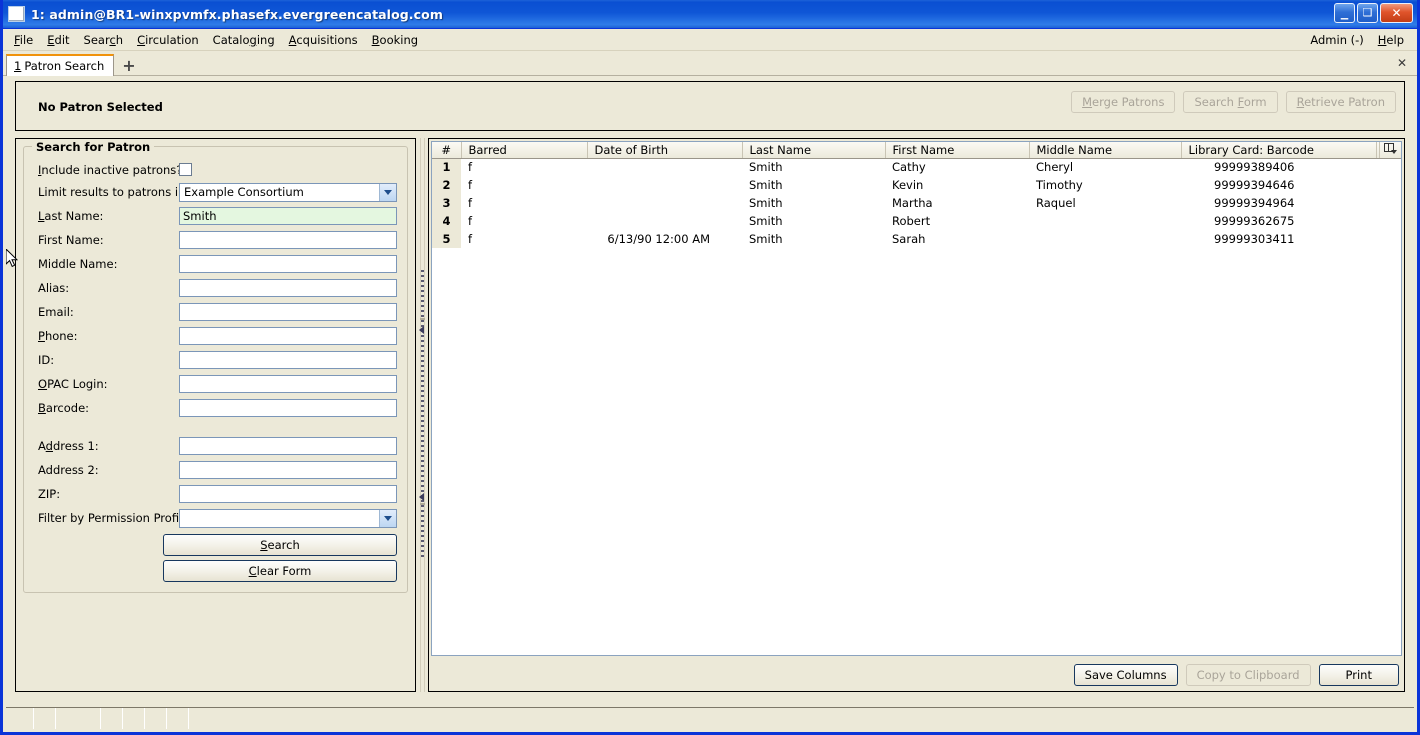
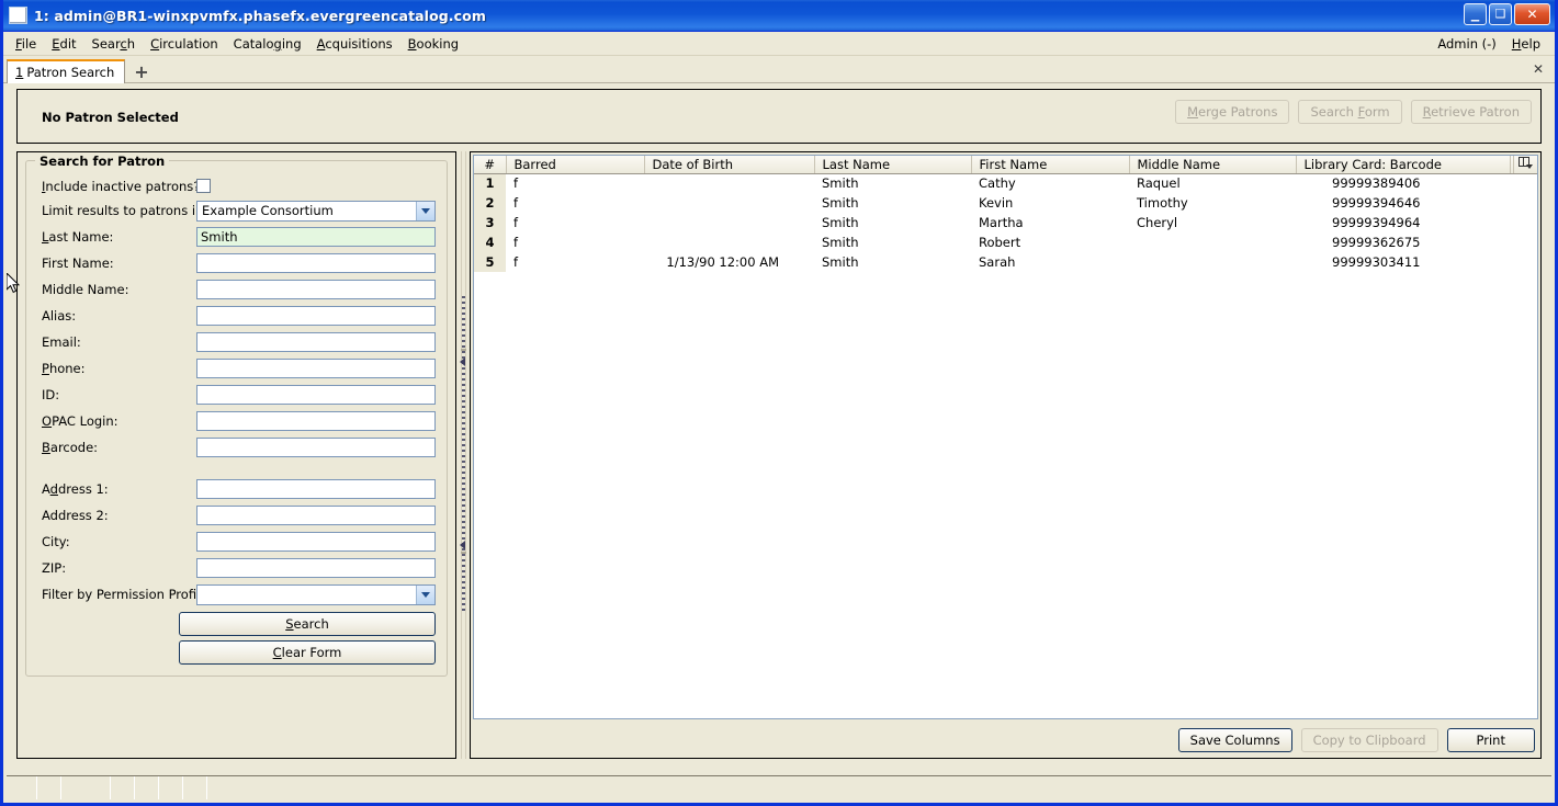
  1: admin@BR1-winxpvmfx.phasefx.evergreencatalog.com
  _
  ❑
  ✕
  File
  Edit
  Search
  Circulation
  Cataloging
  Acquisitions
  Booking
  Admin (-)
  Help
  1
  Patron Search
  +
  ✕
  No Patron Selected
  Merge Patrons
  Search Form
  Retrieve Patron
  Search for Patron
  Include inactive patrons
  Limit results to patrons i
  Example Consortium
  Last Name:
  Smith
  First Name:
  Middle Name:
  Alias:
  Email:
  Phone:
  ID:
  OPAC Login:
  Barcode:
  Address 1:
  Address 2:
+ City:
  ZIP:
  Filter by Permission Profi
  Search
  Clear Form
  #	Barred	Date of Birth	Last Name	First Name	Middle Name	Library Card: Barcode
- 1	f		Smith	Cathy	Cheryl	99999389406
+ 1	f		Smith	Cathy	Raquel	99999389406
  2	f		Smith	Kevin	Timothy	99999394646
- 3	f		Smith	Martha	Raquel	99999394964
+ 3	f		Smith	Martha	Cheryl	99999394964
  4	f		Smith	Robert		99999362675
- 5	f	6/13/90 12:00 AM	Smith	Sarah		99999303411
+ 5	f	1/13/90 12:00 AM	Smith	Sarah		99999303411
  Save Columns
  Copy to Clipboard
  Print
